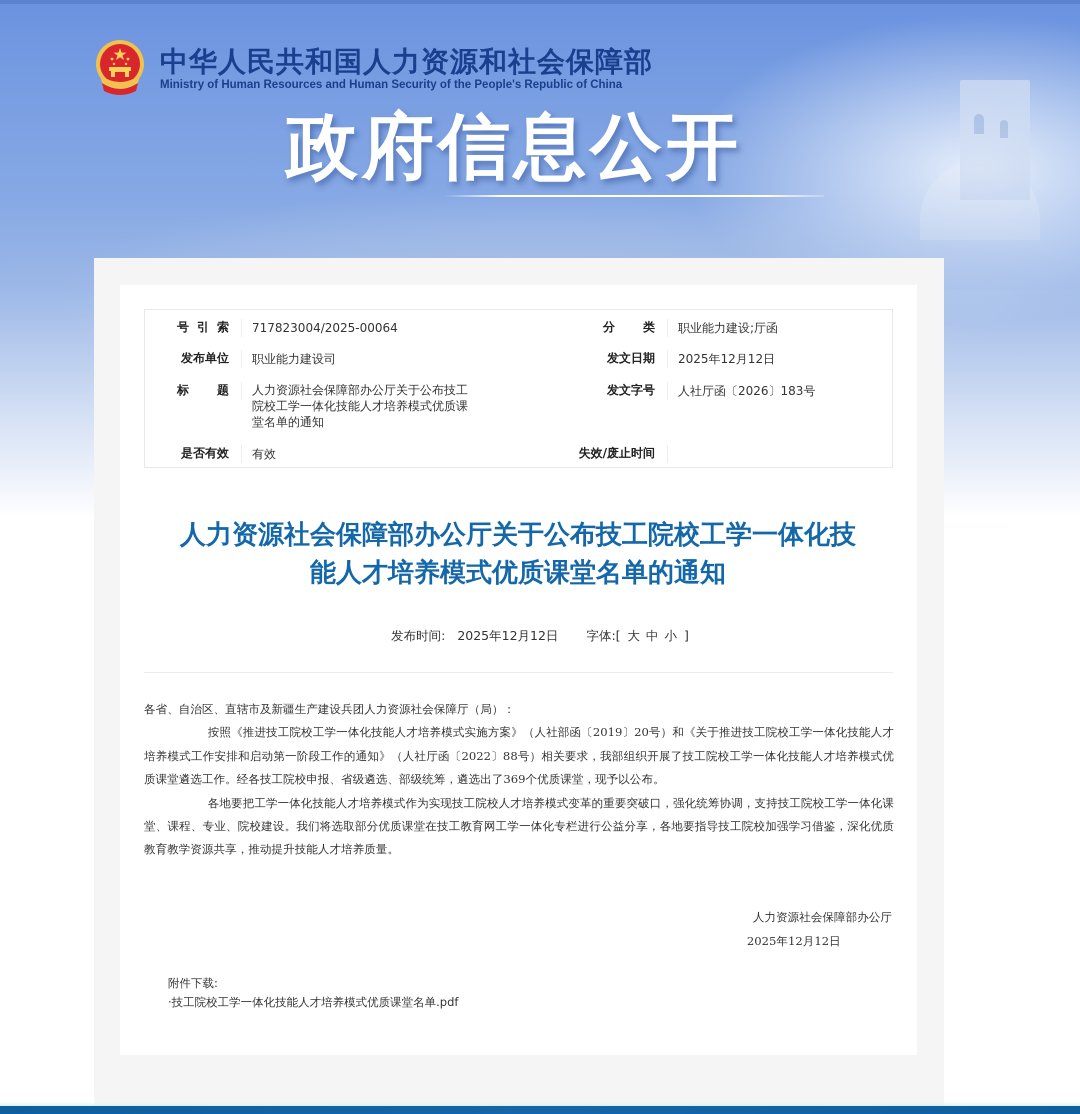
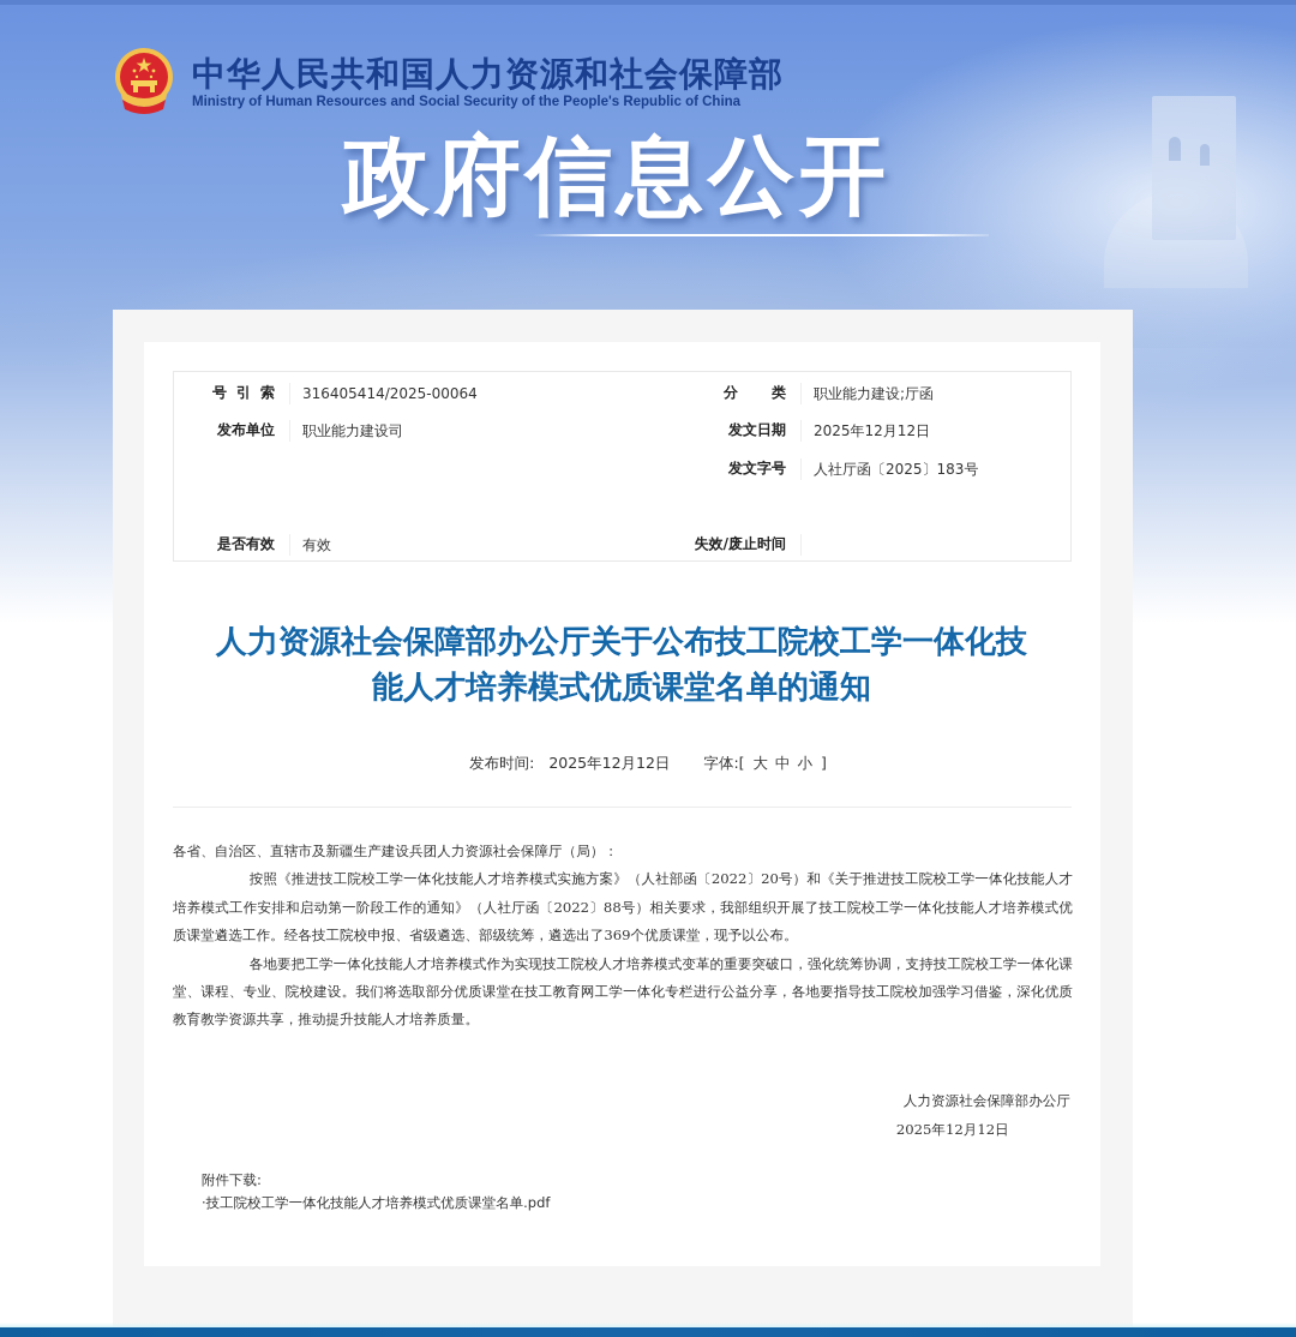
  中华人民共和国人力资源和社会保障部
- Ministry of Human Resources and Human Security of the People's Republic of China
+ Ministry of Human Resources and Social Security of the People's Republic of China
  政府信息公开
  号
  引
  索
- 717823004/2025-00064
+ 316405414/2025-00064
  分
  类
  职业能力建设;厅函
  发布单位
  职业能力建设司
  发文日期
  2025年12月12日
- 标
- 题
- 人力资源社会保障部办公厅关于公布技工
- 院校工学一体化技能人才培养模式优质课
- 堂名单的通知
  发文字号
- 人社厅函〔2026〕183号
+ 人社厅函〔2025〕183号
  是否有效
  有效
  失效/废止时间
  人力资源社会保障部办公厅关于公布技工院校工学一体化技
  能人才培养模式优质课堂名单的通知
  发布时间:
  2025年12月12日
  字体:
  [ 大 中 小 ]
  各省、自治区、直辖市及新疆生产建设兵团人力资源社会保障厅（局）：
- 按照《推进技工院校工学一体化技能人才培养模式实施方案》（人社部函〔2019〕20号）和《关于推进技工院校工学一体化技能人才培养模式工作安排和启动第一阶段工作的通知》（人社厅函〔2022〕88号）相关要求，我部组织开展了技工院校工学一体化技能人才培养模式优质课堂遴选工作。经各技工院校申报、省级遴选、部级统筹，遴选出了369个优质课堂，现予以公布。
+ 按照《推进技工院校工学一体化技能人才培养模式实施方案》（人社部函〔2022〕20号）和《关于推进技工院校工学一体化技能人才培养模式工作安排和启动第一阶段工作的通知》（人社厅函〔2022〕88号）相关要求，我部组织开展了技工院校工学一体化技能人才培养模式优质课堂遴选工作。经各技工院校申报、省级遴选、部级统筹，遴选出了369个优质课堂，现予以公布。
  各地要把工学一体化技能人才培养模式作为实现技工院校人才培养模式变革的重要突破口，强化统筹协调，支持技工院校工学一体化课堂、课程、专业、院校建设。我们将选取部分优质课堂在技工教育网工学一体化专栏进行公益分享，各地要指导技工院校加强学习借鉴，深化优质教育教学资源共享，推动提升技能人才培养质量。
  人力资源社会保障部办公厅
  2025年12月12日
  附件下载:
  ·技工院校工学一体化技能人才培养模式优质课堂名单.pdf
